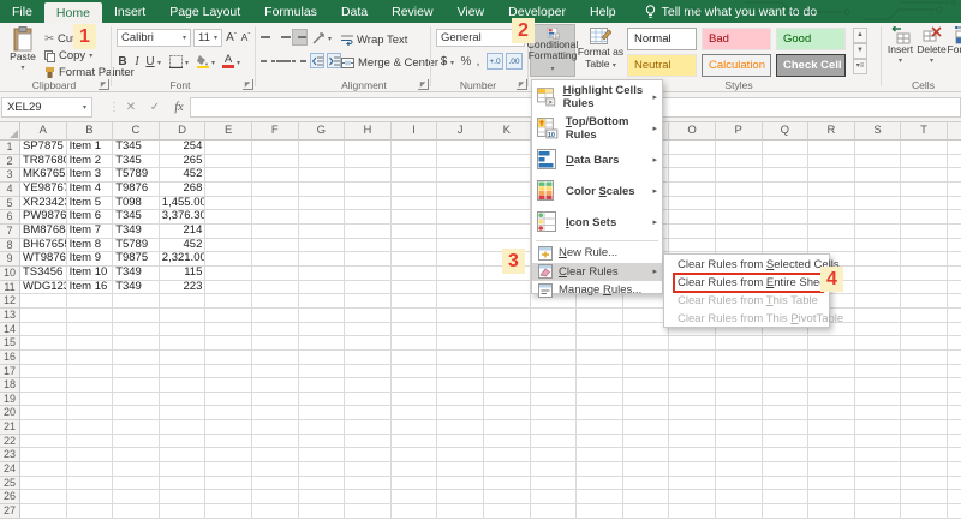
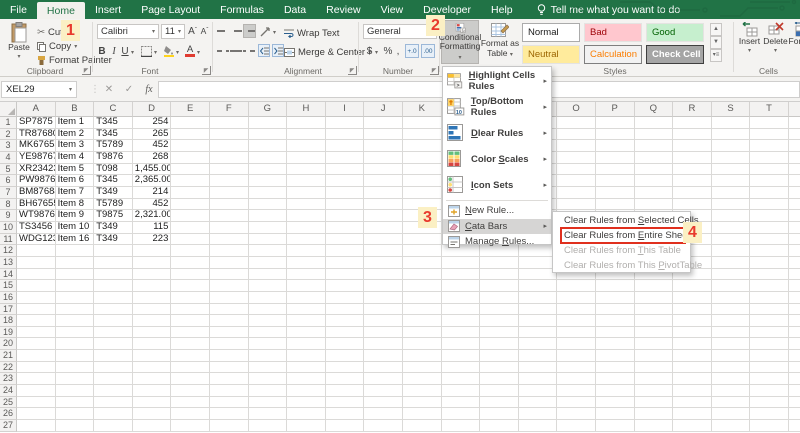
  File
  Home
  Insert
  Page Layout
  Formulas
  Data
  Review
  View
  Developer
  Help
  Tell me what you want to do
  Paste
  ✂
  Copy
  Format Painter
  Clipboard
  Calibri
  11
  A
  A
  B
  I
  U
  A
  Font
  Wrap Text
  Merge & Center
  Alignment
  General
  $
  %
  ,
  Number
  Conditional
  Formatting
  Format as
  Table
  Normal
  Bad
  Good
  Neutral
  Calculation
  Check Cell
  Styles
  Insert
  Delete
  Cells
  XEL29
  ⋮
  ✕
  ✓
  fx
  A
  B
  C
  D
  E
  F
  G
  H
  I
  J
  K
  O
  P
  Q
  R
  S
  T
  1
  SP7875
  Item 1
  T345
  254
  2
  TR87680
  Item 2
  T345
  265
  3
  MK6765
  Item 3
  T5789
  452
  4
  YE98767
  Item 4
  T9876
  268
  5
  XR2342
  Item 5
  T098
  1,455.00
  6
  PW9876
  Item 6
  T345
- 3,376.30
+ 2,365.00
  7
  BM8768
  Item 7
  T349
  214
  8
  BH6765
  Item 8
  T5789
  452
  9
  WT9876
  Item 9
  T9875
  2,321.00
  10
  TS3456
  Item 10
  T349
  115
  11
  WDG123
  Item 16
  T349
  223
  12
  13
  14
  15
  16
  17
  18
  19
  20
  21
  22
  23
  24
  25
  26
  27
  Highlight Cells Rules
  Top/Bottom Rules
- Data Bars
+ Dlear Rules
  Color Scales
  Icon Sets
  New Rule...
- Clear Rules
+ Cata Bars
  Manage Rules...
  Clear Rules from Selected Cells
  Clear Rules from Entire She
  Clear Rules from This Table
  Clear Rules from This PivotTable
  1
  2
  3
  4
